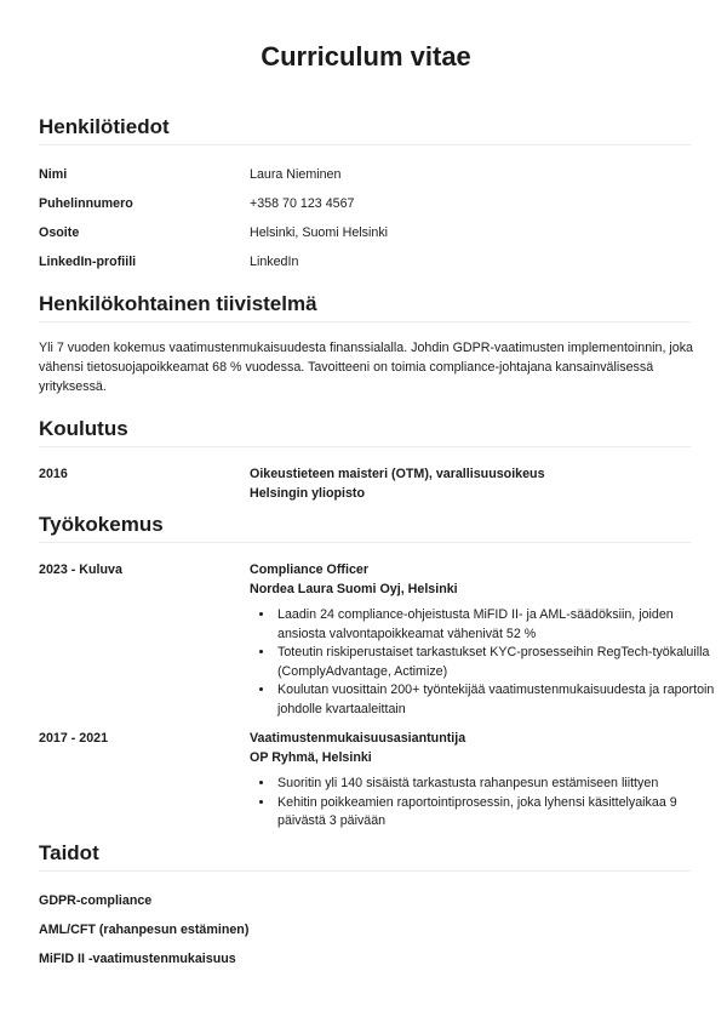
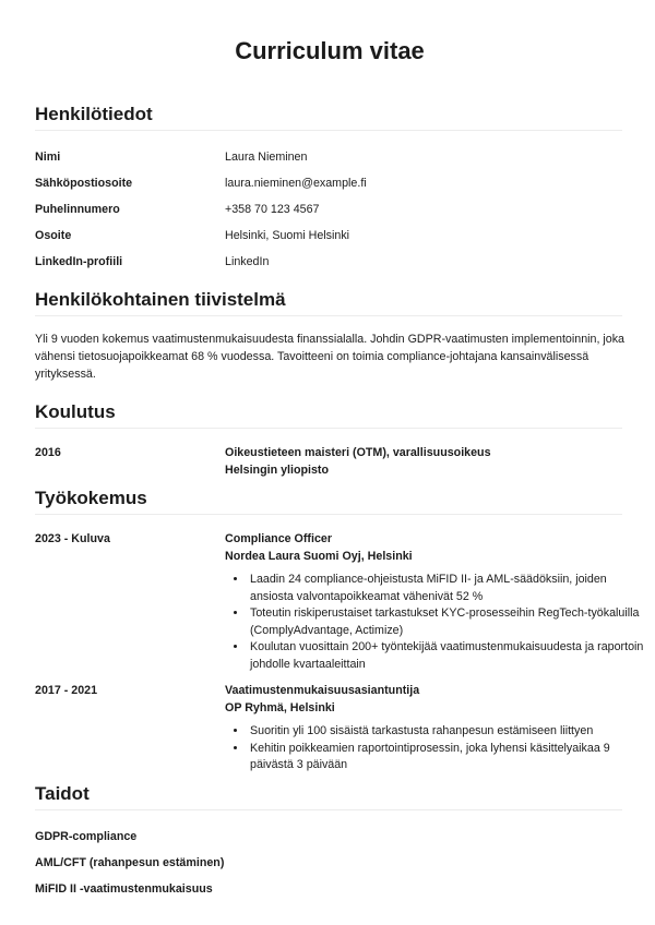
  Curriculum vitae
  Henkilötiedot
  Nimi
  Laura Nieminen
+ Sähköpostiosoite
+ laura.nieminen@example.fi
  Puhelinnumero
  +358 70 123 4567
  Osoite
  Helsinki, Suomi Helsinki
  LinkedIn-profiili
  LinkedIn
  Henkilökohtainen tiivistelmä
- Yli 7 vuoden kokemus vaatimustenmukaisuudesta finanssialalla. Johdin GDPR-vaatimusten implementoinnin, joka vähensi tietosuojapoikkeamat 68 % vuodessa. Tavoitteeni on toimia compliance-johtajana kansainvälisessä yrityksessä.
+ Yli 9 vuoden kokemus vaatimustenmukaisuudesta finanssialalla. Johdin GDPR-vaatimusten implementoinnin, joka vähensi tietosuojapoikkeamat 68 % vuodessa. Tavoitteeni on toimia compliance-johtajana kansainvälisessä yrityksessä.
  Koulutus
  2016
  Oikeustieteen maisteri (OTM), varallisuusoikeus
  Helsingin yliopisto
  Työkokemus
  2023 - Kuluva
  Compliance Officer
  Nordea Laura Suomi Oyj, Helsinki
  Laadin 24 compliance-ohjeistusta MiFID II- ja AML-säädöksiin, joiden ansiosta valvontapoikkeamat vähenivät 52 %
  Toteutin riskiperustaiset tarkastukset KYC-prosesseihin RegTech-työkaluilla (ComplyAdvantage, Actimize)
  Koulutan vuosittain 200+ työntekijää vaatimustenmukaisuudesta ja raportoin johdolle kvartaaleittain
  2017 - 2021
  Vaatimustenmukaisuusasiantuntija
  OP Ryhmä, Helsinki
- Suoritin yli 140 sisäistä tarkastusta rahanpesun estämiseen liittyen
+ Suoritin yli 100 sisäistä tarkastusta rahanpesun estämiseen liittyen
  Kehitin poikkeamien raportointiprosessin, joka lyhensi käsittelyaikaa 9 päivästä 3 päivään
  Taidot
  GDPR-compliance
  AML/CFT (rahanpesun estäminen)
  MiFID II -vaatimustenmukaisuus
